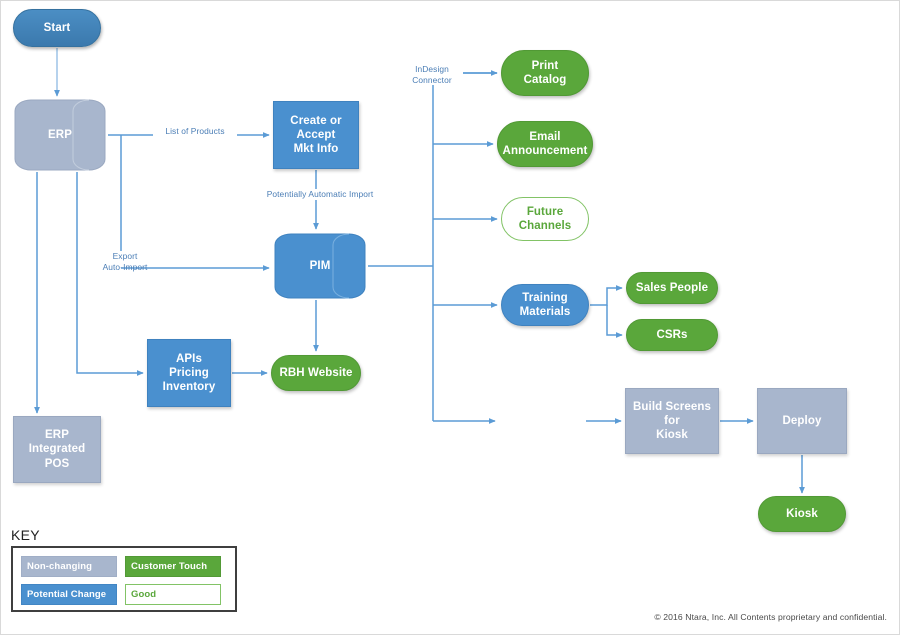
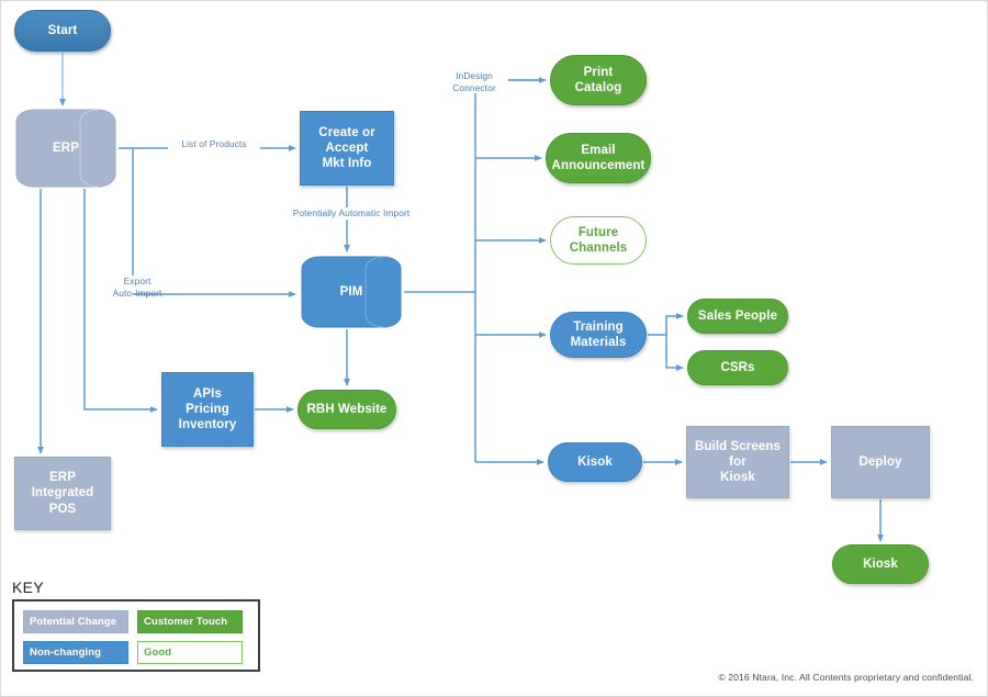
  Start
  ERP
  Create or
  Accept
  Mkt Info
  PIM
  APIs
  Pricing
  Inventory
  RBH Website
  ERP
  Integrated
  POS
  Print
  Catalog
  Email
  Announcement
  Future
  Channels
  Training
  Materials
  Sales People
  CSRs
+ Kisok
  Build Screens
  for
  Kiosk
  Deploy
  Kiosk
  List of Products
  Potentially Automatic Import
  Export
  Auto-Import
  InDesign
  Connector
  KEY
- Non-changing
+ Potential Change
  Customer Touch
- Potential Change
+ Non-changing
  Good
  © 2016 Ntara, Inc. All Contents proprietary and confidential.
